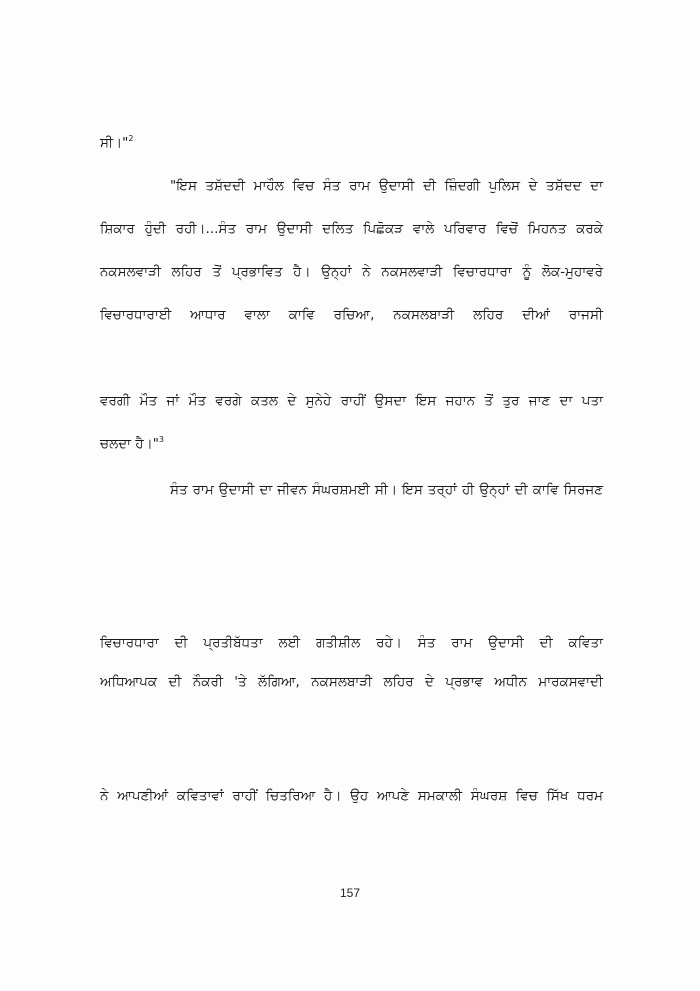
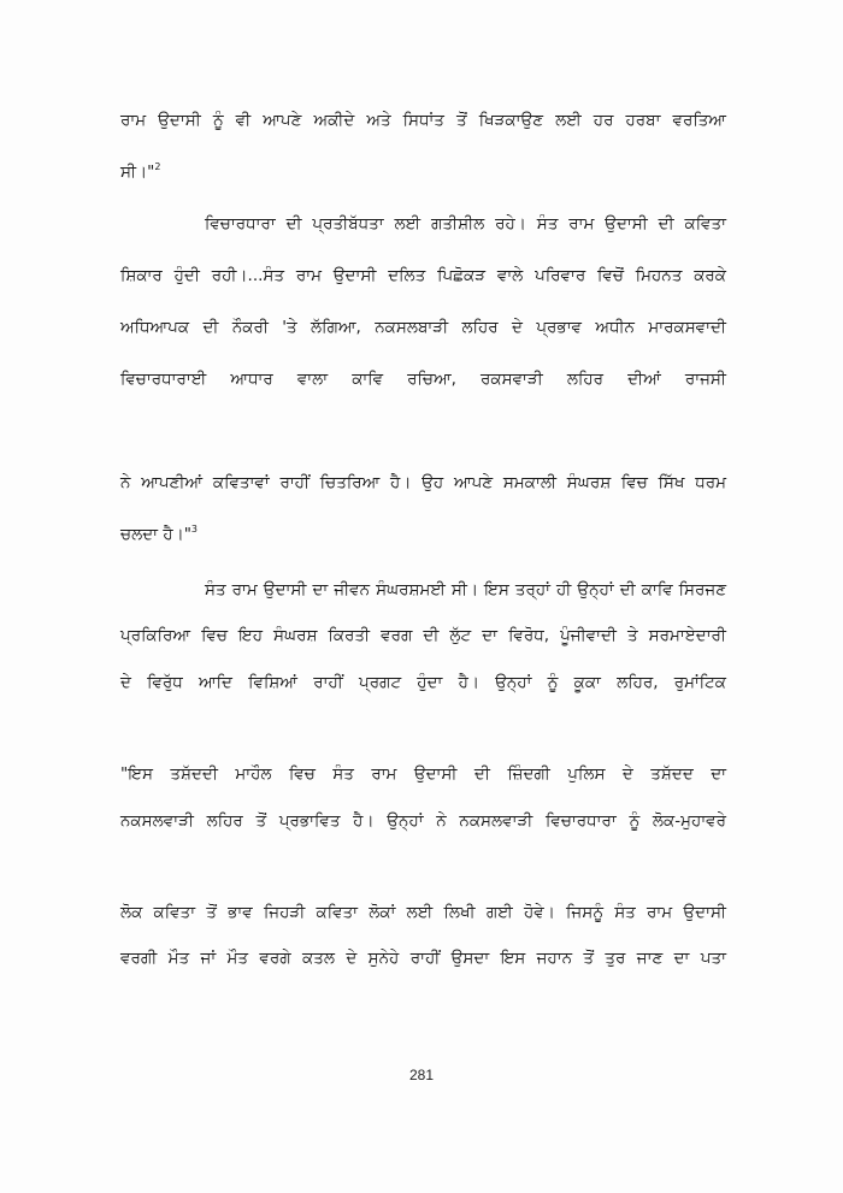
+ ਰਾਮ ਉਦਾਸੀ ਨੂੰ ਵੀ ਆਪਣੇ ਅਕੀਦੇ ਅਤੇ ਸਿਧਾਂਤ ਤੋਂ ਖਿੜਕਾਉਣ ਲਈ ਹਰ ਹਰਬਾ ਵਰਤਿਆ
  ਸੀ।"2
- "ਇਸ ਤਸ਼ੱਦਦੀ ਮਾਹੌਲ ਵਿਚ ਸੰਤ ਰਾਮ ਉਦਾਸੀ ਦੀ ਜ਼ਿੰਦਗੀ ਪੁਲਿਸ ਦੇ ਤਸ਼ੱਦਦ ਦਾ
+ ਵਿਚਾਰਧਾਰਾ ਦੀ ਪ੍ਰਤੀਬੱਧਤਾ ਲਈ ਗਤੀਸ਼ੀਲ ਰਹੇ। ਸੰਤ ਰਾਮ ਉਦਾਸੀ ਦੀ ਕਵਿਤਾ
  ਸ਼ਿਕਾਰ ਹੁੰਦੀ ਰਹੀ।...ਸੰਤ ਰਾਮ ਉਦਾਸੀ ਦਲਿਤ ਪਿਛੋਕੜ ਵਾਲੇ ਪਰਿਵਾਰ ਵਿਚੋਂ ਮਿਹਨਤ ਕਰਕੇ
- ਨਕਸਲਵਾੜੀ ਲਹਿਰ ਤੋਂ ਪ੍ਰਭਾਵਿਤ ਹੈ। ਉਨ੍ਹਾਂ ਨੇ ਨਕਸਲਵਾੜੀ ਵਿਚਾਰਧਾਰਾ ਨੂੰ ਲੋਕ-ਮੁਹਾਵਰੇ
+ ਅਧਿਆਪਕ ਦੀ ਨੌਕਰੀ 'ਤੇ ਲੱਗਿਆ, ਨਕਸਲਬਾੜੀ ਲਹਿਰ ਦੇ ਪ੍ਰਭਾਵ ਅਧੀਨ ਮਾਰਕਸਵਾਦੀ
- ਵਿਚਾਰਧਾਰਾਈ ਆਧਾਰ ਵਾਲਾ ਕਾਵਿ ਰਚਿਆ, ਨਕਸਲਬਾੜੀ ਲਹਿਰ ਦੀਆਂ ਰਾਜਸੀ
+ ਵਿਚਾਰਧਾਰਾਈ ਆਧਾਰ ਵਾਲਾ ਕਾਵਿ ਰਚਿਆ, ਰਕਸਵਾੜੀ ਲਹਿਰ ਦੀਆਂ ਰਾਜਸੀ
- ਵਰਗੀ ਮੌਤ ਜਾਂ ਮੌਤ ਵਰਗੇ ਕਤਲ ਦੇ ਸੁਨੇਹੇ ਰਾਹੀਂ ਉਸਦਾ ਇਸ ਜਹਾਨ ਤੋਂ ਤੁਰ ਜਾਣ ਦਾ ਪਤਾ
+ ਨੇ ਆਪਣੀਆਂ ਕਵਿਤਾਵਾਂ ਰਾਹੀਂ ਚਿਤਰਿਆ ਹੈ। ਉਹ ਆਪਣੇ ਸਮਕਾਲੀ ਸੰਘਰਸ਼ ਵਿਚ ਸਿੱਖ ਧਰਮ
  ਚਲਦਾ ਹੈ।"3
  ਸੰਤ ਰਾਮ ਉਦਾਸੀ ਦਾ ਜੀਵਨ ਸੰਘਰਸ਼ਮਈ ਸੀ। ਇਸ ਤਰ੍ਹਾਂ ਹੀ ਉਨ੍ਹਾਂ ਦੀ ਕਾਵਿ ਸਿਰਜਣ
+ ਪ੍ਰਕਿਰਿਆ ਵਿਚ ਇਹ ਸੰਘਰਸ਼ ਕਿਰਤੀ ਵਰਗ ਦੀ ਲੁੱਟ ਦਾ ਵਿਰੋਧ, ਪੂੰਜੀਵਾਦੀ ਤੇ ਸਰਮਾਏਦਾਰੀ
+ ਦੇ ਵਿਰੁੱਧ ਆਦਿ ਵਿਸ਼ਿਆਂ ਰਾਹੀਂ ਪ੍ਰਗਟ ਹੁੰਦਾ ਹੈ। ਉਨ੍ਹਾਂ ਨੂੰ ਕੂਕਾ ਲਹਿਰ, ਰੁਮਾਂਟਿਕ
- ਵਿਚਾਰਧਾਰਾ ਦੀ ਪ੍ਰਤੀਬੱਧਤਾ ਲਈ ਗਤੀਸ਼ੀਲ ਰਹੇ। ਸੰਤ ਰਾਮ ਉਦਾਸੀ ਦੀ ਕਵਿਤਾ
+ "ਇਸ ਤਸ਼ੱਦਦੀ ਮਾਹੌਲ ਵਿਚ ਸੰਤ ਰਾਮ ਉਦਾਸੀ ਦੀ ਜ਼ਿੰਦਗੀ ਪੁਲਿਸ ਦੇ ਤਸ਼ੱਦਦ ਦਾ
- ਅਧਿਆਪਕ ਦੀ ਨੌਕਰੀ 'ਤੇ ਲੱਗਿਆ, ਨਕਸਲਬਾੜੀ ਲਹਿਰ ਦੇ ਪ੍ਰਭਾਵ ਅਧੀਨ ਮਾਰਕਸਵਾਦੀ
+ ਨਕਸਲਵਾੜੀ ਲਹਿਰ ਤੋਂ ਪ੍ਰਭਾਵਿਤ ਹੈ। ਉਨ੍ਹਾਂ ਨੇ ਨਕਸਲਵਾੜੀ ਵਿਚਾਰਧਾਰਾ ਨੂੰ ਲੋਕ-ਮੁਹਾਵਰੇ
+ ਲੋਕ ਕਵਿਤਾ ਤੋਂ ਭਾਵ ਜਿਹੜੀ ਕਵਿਤਾ ਲੋਕਾਂ ਲਈ ਲਿਖੀ ਗਈ ਹੋਵੇ। ਜਿਸਨੂੰ ਸੰਤ ਰਾਮ ਉਦਾਸੀ
- ਨੇ ਆਪਣੀਆਂ ਕਵਿਤਾਵਾਂ ਰਾਹੀਂ ਚਿਤਰਿਆ ਹੈ। ਉਹ ਆਪਣੇ ਸਮਕਾਲੀ ਸੰਘਰਸ਼ ਵਿਚ ਸਿੱਖ ਧਰਮ
+ ਵਰਗੀ ਮੌਤ ਜਾਂ ਮੌਤ ਵਰਗੇ ਕਤਲ ਦੇ ਸੁਨੇਹੇ ਰਾਹੀਂ ਉਸਦਾ ਇਸ ਜਹਾਨ ਤੋਂ ਤੁਰ ਜਾਣ ਦਾ ਪਤਾ
- 157
+ 281
